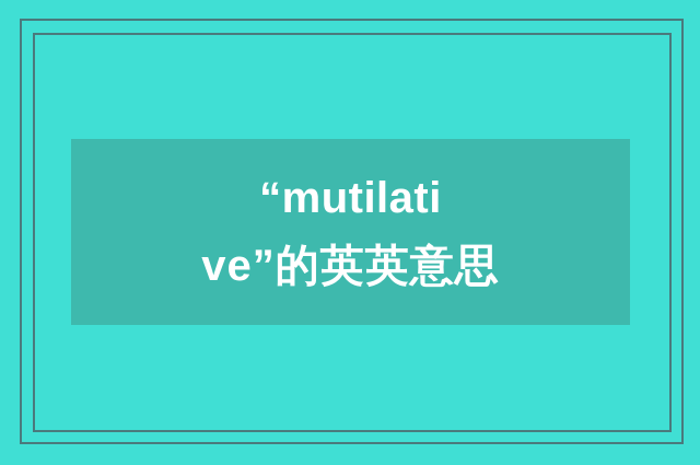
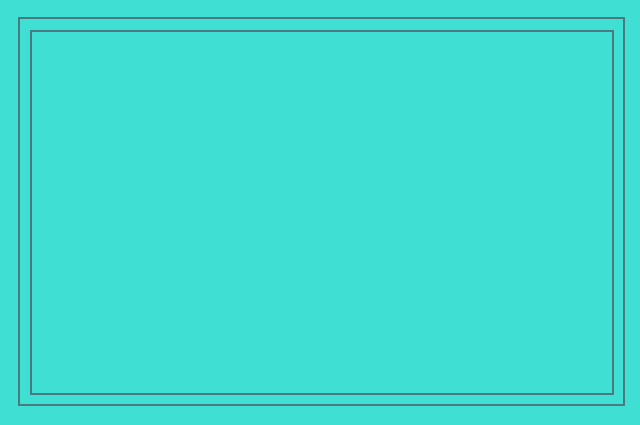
- “mutilati
- ve”的英英意思
